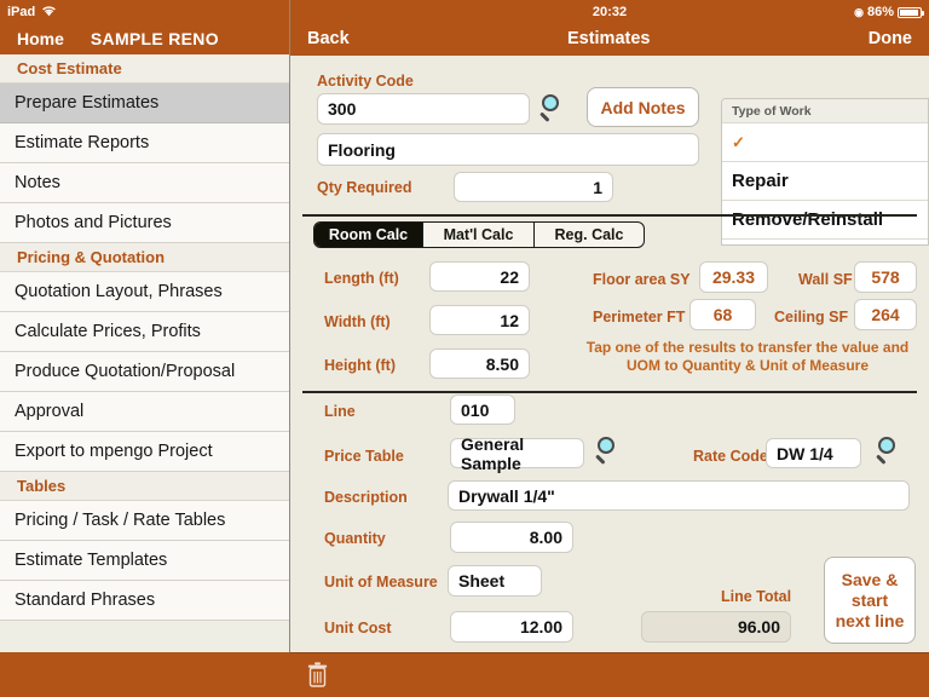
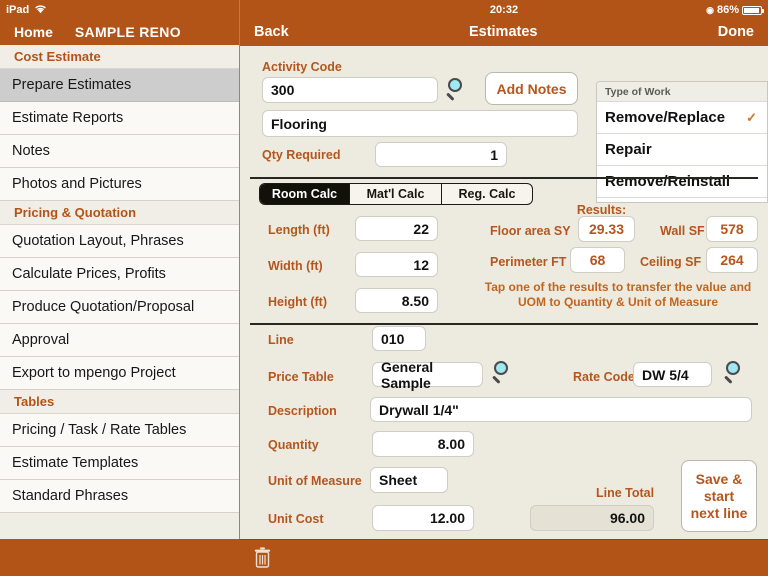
  iPad
  Home
  SAMPLE RENO
  Cost Estimate
  Prepare Estimates
  Estimate Reports
  Notes
  Photos and Pictures
  Pricing & Quotation
  Quotation Layout, Phrases
  Calculate Prices, Profits
  Produce Quotation/Proposal
  Approval
  Export to mpengo Project
  Tables
  Pricing / Task / Rate Tables
  Estimate Templates
  Standard Phrases
  20:32
  ◉
  86%
  Back
  Estimates
  Done
  Activity Code
  300
  Add Notes
  Flooring
  Qty Required
  1
  Type of Work
+ Remove/Replace
  ✓
  Repair
  Remove/Reinstall
  Room Calc
  Mat'l Calc
  Reg. Calc
  Length (ft)
  22
  Width (ft)
  12
  Height (ft)
  8.50
+ Results:
  Floor area SY
  29.33
  Wall SF
  578
  Perimeter FT
  68
  Ceiling SF
  264
  Tap one of the results to transfer the value and
  UOM to Quantity & Unit of Measure
  Line
  010
  Price Table
  General Sample
  Rate Code
- DW 1/4
+ DW 5/4
  Description
  Drywall 1/4"
  Quantity
  8.00
  Unit of Measure
  Sheet
  Unit Cost
  12.00
  Line Total
  96.00
  Save &
  start
  next line
